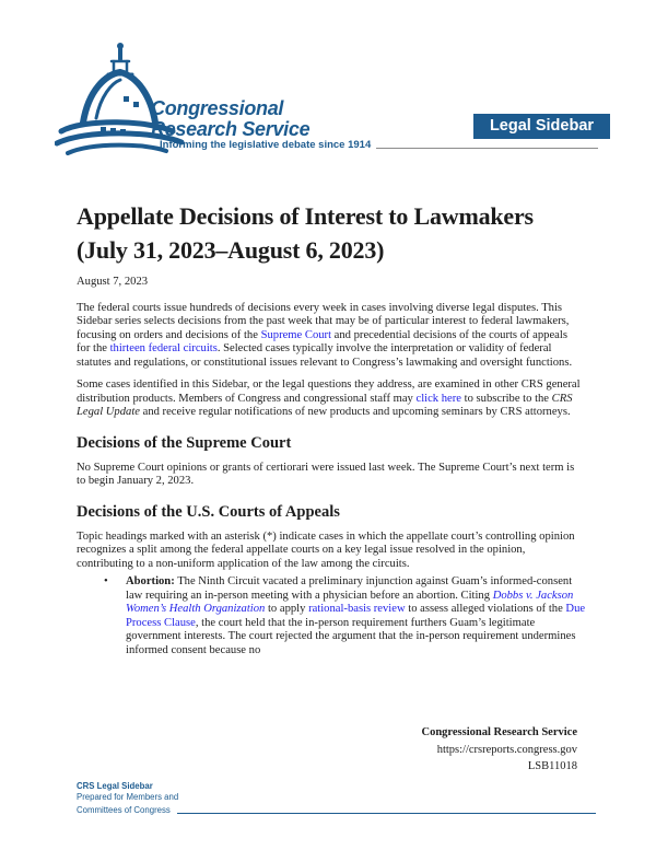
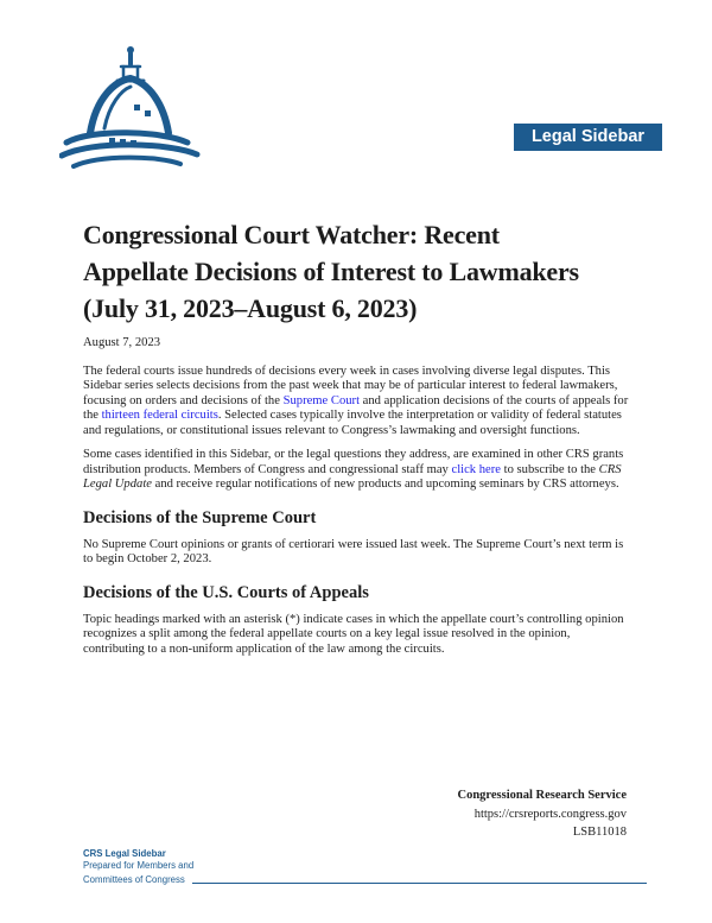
- Congressional
- Research Service
- Informing the legislative debate since 1914
  Legal Sidebar
+ Congressional Court Watcher: Recent
  Appellate Decisions of Interest to Lawmakers
  (July 31, 2023–August 6, 2023)
  August 7, 2023
- The federal courts issue hundreds of decisions every week in cases involving diverse legal disputes. This Sidebar series selects decisions from the past week that may be of particular interest to federal lawmakers, focusing on orders and decisions of the Supreme Court and precedential decisions of the courts of appeals for the thirteen federal circuits. Selected cases typically involve the interpretation or validity of federal statutes and regulations, or constitutional issues relevant to Congress’s lawmaking and oversight functions.
+ The federal courts issue hundreds of decisions every week in cases involving diverse legal disputes. This Sidebar series selects decisions from the past week that may be of particular interest to federal lawmakers, focusing on orders and decisions of the Supreme Court and application decisions of the courts of appeals for the thirteen federal circuits. Selected cases typically involve the interpretation or validity of federal statutes and regulations, or constitutional issues relevant to Congress’s lawmaking and oversight functions.
- Some cases identified in this Sidebar, or the legal questions they address, are examined in other CRS general distribution products. Members of Congress and congressional staff may click here to subscribe to the CRS Legal Update and receive regular notifications of new products and upcoming seminars by CRS attorneys.
+ Some cases identified in this Sidebar, or the legal questions they address, are examined in other CRS grants distribution products. Members of Congress and congressional staff may click here to subscribe to the CRS Legal Update and receive regular notifications of new products and upcoming seminars by CRS attorneys.
  Decisions of the Supreme Court
- No Supreme Court opinions or grants of certiorari were issued last week. The Supreme Court’s next term is to begin January 2, 2023.
+ No Supreme Court opinions or grants of certiorari were issued last week. The Supreme Court’s next term is to begin October 2, 2023.
  Decisions of the U.S. Courts of Appeals
  Topic headings marked with an asterisk (*) indicate cases in which the appellate court’s controlling opinion recognizes a split among the federal appellate courts on a key legal issue resolved in the opinion, contributing to a non-uniform application of the law among the circuits.
- •
- Abortion: The Ninth Circuit vacated a preliminary injunction against Guam’s informed-consent law requiring an in-person meeting with a physician before an abortion. Citing Dobbs v. Jackson Women’s Health Organization to apply rational-basis review to assess alleged violations of the Due Process Clause, the court held that the in-person requirement furthers Guam’s legitimate government interests. The court rejected the argument that the in-person requirement undermines informed consent because no
  Congressional Research Service
  https://crsreports.congress.gov
  LSB11018
  CRS Legal Sidebar
  Prepared for Members and
  Committees of Congress
